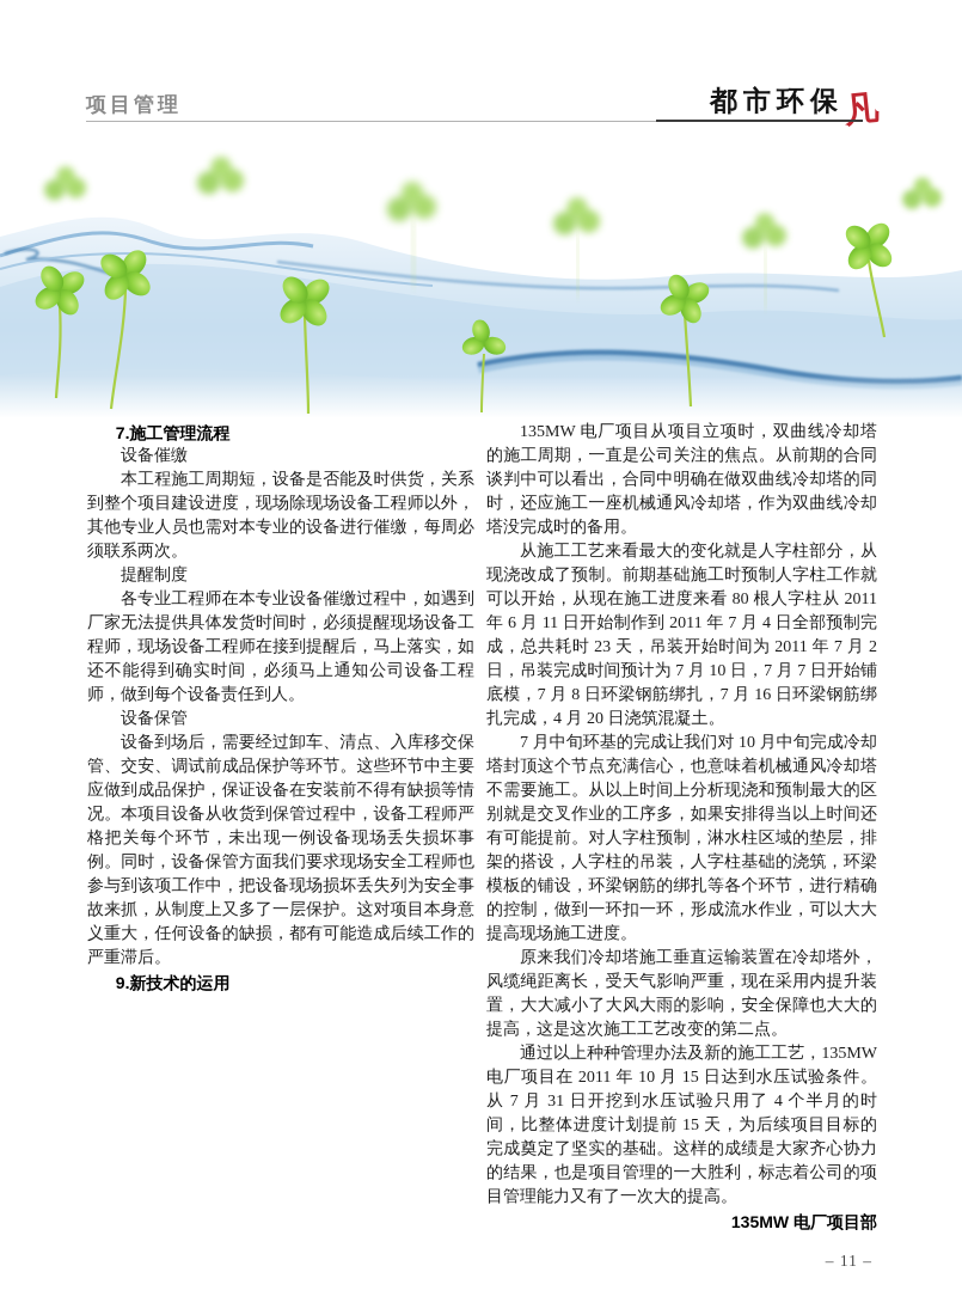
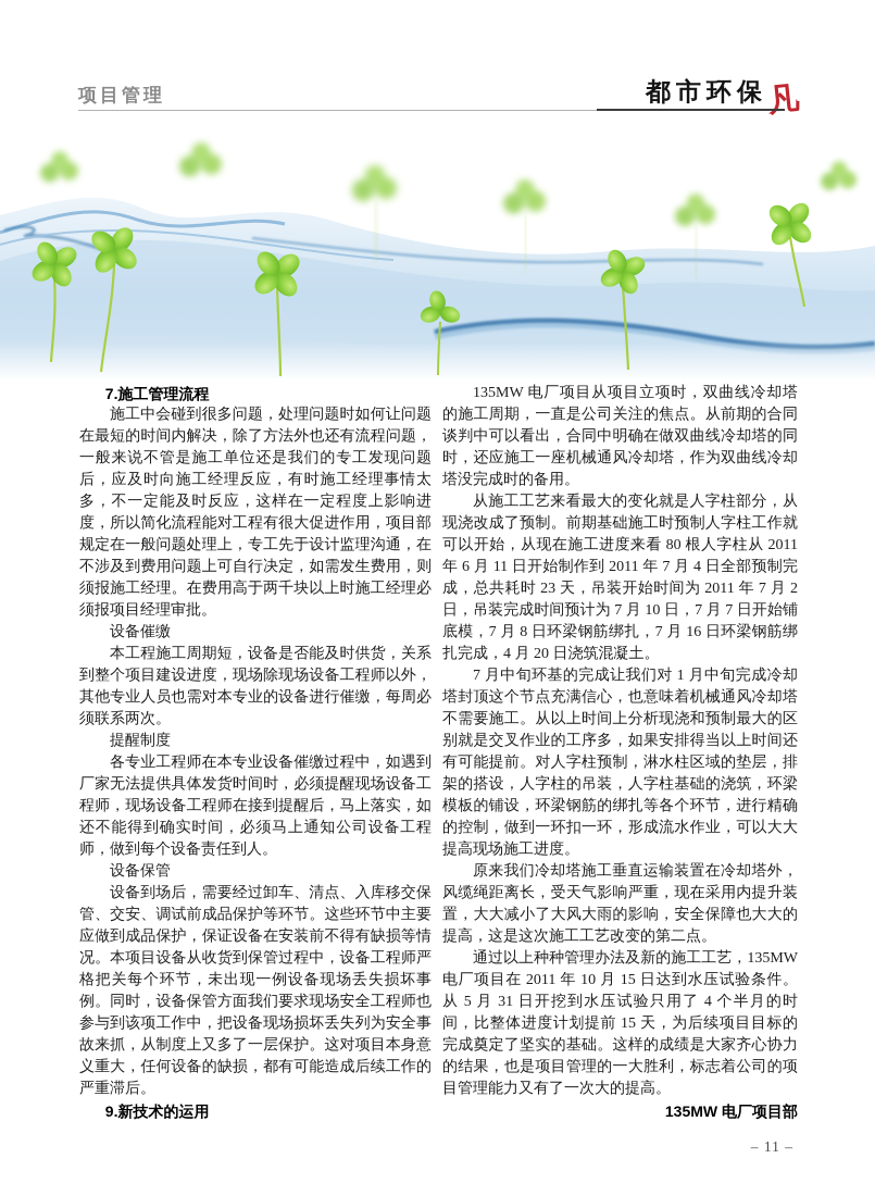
  项目管理
  都市环保
  7.施工管理流程
+ 施工中会碰到很多问题，处理问题时如何让问题在最短的时间内解决，除了方法外也还有流程问题，一般来说不管是施工单位还是我们的专工发现问题后，应及时向施工经理反应，有时施工经理事情太多，不一定能及时反应，这样在一定程度上影响进度，所以简化流程能对工程有很大促进作用，项目部规定在一般问题处理上，专工先于设计监理沟通，在不涉及到费用问题上可自行决定，如需发生费用，则须报施工经理。在费用高于两千块以上时施工经理必须报项目经理审批。
  设备催缴
  本工程施工周期短，设备是否能及时供货，关系到整个项目建设进度，现场除现场设备工程师以外，其他专业人员也需对本专业的设备进行催缴，每周必须联系两次。
  提醒制度
  各专业工程师在本专业设备催缴过程中，如遇到厂家无法提供具体发货时间时，必须提醒现场设备工程师，现场设备工程师在接到提醒后，马上落实，如还不能得到确实时间，必须马上通知公司设备工程师，做到每个设备责任到人。
  设备保管
  设备到场后，需要经过卸车、清点、入库移交保管、交安、调试前成品保护等环节。这些环节中主要应做到成品保护，保证设备在安装前不得有缺损等情况。本项目设备从收货到保管过程中，设备工程师严格把关每个环节，未出现一例设备现场丢失损坏事例。同时，设备保管方面我们要求现场安全工程师也参与到该项工作中，把设备现场损坏丢失列为安全事故来抓，从制度上又多了一层保护。这对项目本身意义重大，任何设备的缺损，都有可能造成后续工作的严重滞后。
  9.新技术的运用
  135MW 电厂项目从项目立项时，双曲线冷却塔的施工周期，一直是公司关注的焦点。从前期的合同谈判中可以看出，合同中明确在做双曲线冷却塔的同时，还应施工一座机械通风冷却塔，作为双曲线冷却塔没完成时的备用。
  从施工工艺来看最大的变化就是人字柱部分，从现浇改成了预制。前期基础施工时预制人字柱工作就可以开始，从现在施工进度来看 80 根人字柱从 2011 年 6 月 11 日开始制作到 2011 年 7 月 4 日全部预制完成，总共耗时 23 天，吊装开始时间为 2011 年 7 月 2 日，吊装完成时间预计为 7 月 10 日，7 月 7 日开始铺底模，7 月 8 日环梁钢筋绑扎，7 月 16 日环梁钢筋绑扎完成，4 月 20 日浇筑混凝土。
- 7 月中旬环基的完成让我们对 10 月中旬完成冷却塔封顶这个节点充满信心，也意味着机械通风冷却塔不需要施工。从以上时间上分析现浇和预制最大的区别就是交叉作业的工序多，如果安排得当以上时间还有可能提前。对人字柱预制，淋水柱区域的垫层，排架的搭设，人字柱的吊装，人字柱基础的浇筑，环梁模板的铺设，环梁钢筋的绑扎等各个环节，进行精确的控制，做到一环扣一环，形成流水作业，可以大大提高现场施工进度。
+ 7 月中旬环基的完成让我们对 1 月中旬完成冷却塔封顶这个节点充满信心，也意味着机械通风冷却塔不需要施工。从以上时间上分析现浇和预制最大的区别就是交叉作业的工序多，如果安排得当以上时间还有可能提前。对人字柱预制，淋水柱区域的垫层，排架的搭设，人字柱的吊装，人字柱基础的浇筑，环梁模板的铺设，环梁钢筋的绑扎等各个环节，进行精确的控制，做到一环扣一环，形成流水作业，可以大大提高现场施工进度。
  原来我们冷却塔施工垂直运输装置在冷却塔外，风缆绳距离长，受天气影响严重，现在采用内提升装置，大大减小了大风大雨的影响，安全保障也大大的提高，这是这次施工工艺改变的第二点。
- 通过以上种种管理办法及新的施工工艺，135MW 电厂项目在 2011 年 10 月 15 日达到水压试验条件。从 7 月 31 日开挖到水压试验只用了 4 个半月的时间，比整体进度计划提前 15 天，为后续项目目标的完成奠定了坚实的基础。这样的成绩是大家齐心协力的结果，也是项目管理的一大胜利，标志着公司的项目管理能力又有了一次大的提高。
+ 通过以上种种管理办法及新的施工工艺，135MW 电厂项目在 2011 年 10 月 15 日达到水压试验条件。从 5 月 31 日开挖到水压试验只用了 4 个半月的时间，比整体进度计划提前 15 天，为后续项目目标的完成奠定了坚实的基础。这样的成绩是大家齐心协力的结果，也是项目管理的一大胜利，标志着公司的项目管理能力又有了一次大的提高。
  135MW 电厂项目部
  – 11 –
